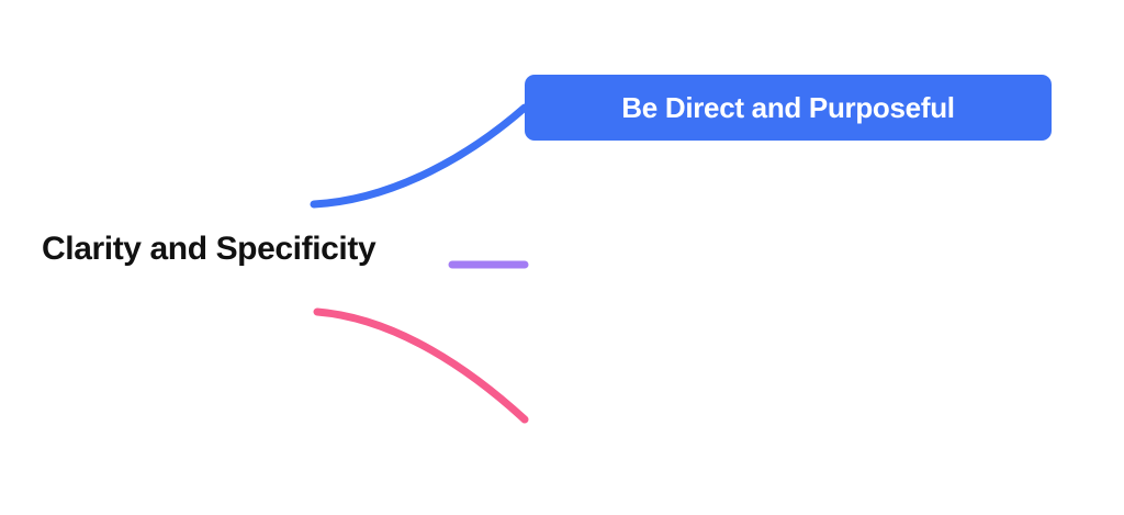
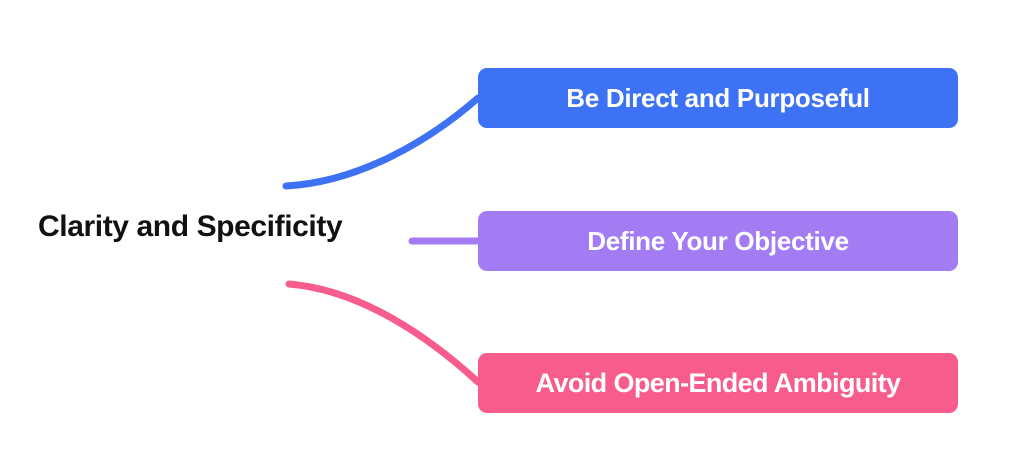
  Clarity and Specificity
  Be Direct and Purposeful
+ Define Your Objective
+ Avoid Open-Ended Ambiguity
